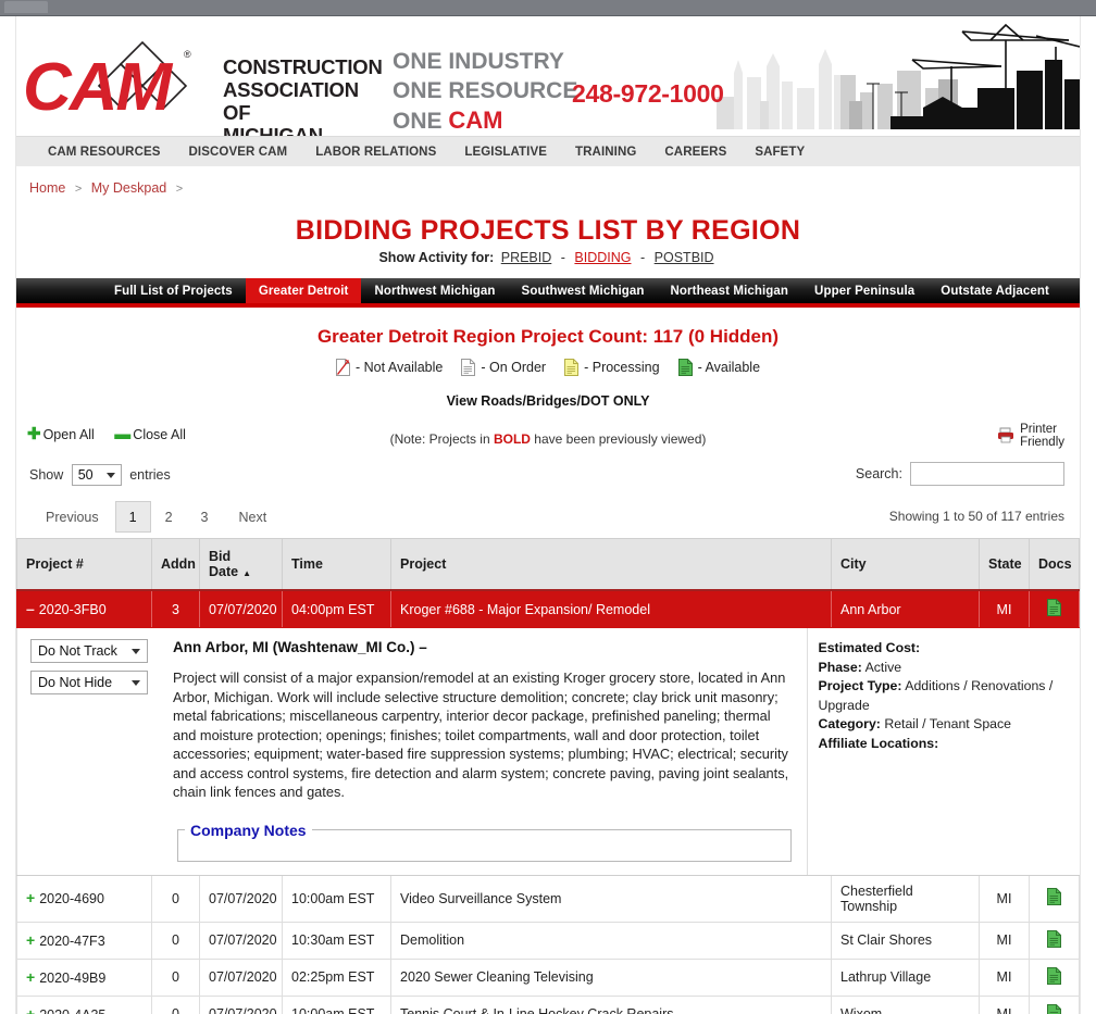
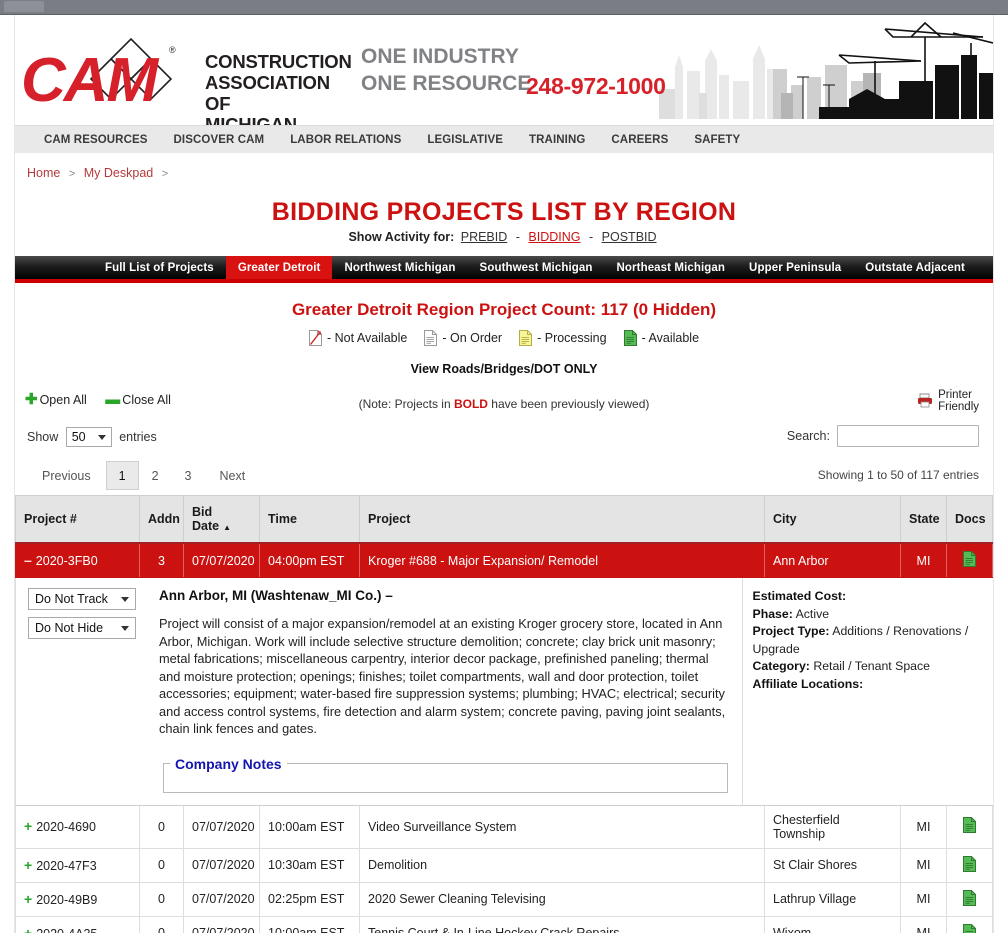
  ®
  CAM
  CONSTRUCTION
  ASSOCIATION OF
  MICHIGAN
  ONE INDUSTRY
  ONE RESOURCE
- ONE CAM
  248-972-1000
  CAM RESOURCES
  DISCOVER CAM
  LABOR RELATIONS
  LEGISLATIVE
  TRAINING
  CAREERS
  SAFETY
  Home > My Deskpad >
  BIDDING PROJECTS LIST BY REGION
  Show Activity for: PREBID - BIDDING - POSTBID
  Full List of Projects
  Greater Detroit
  Northwest Michigan
  Southwest Michigan
  Northeast Michigan
  Upper Peninsula
  Outstate Adjacent
  Greater Detroit Region Project Count: 117 (0 Hidden)
  - Not Available
  - On Order
  - Processing
  - Available
  View Roads/Bridges/DOT ONLY
  ✚
  Open All
  ▬
  Close All
  (Note: Projects in BOLD have been previously viewed)
  Printer
  Friendly
  Show 50 entries
  Search:
  Previous
  1
  2
  3
  Next
  Showing 1 to 50 of 117 entries
  Project #	Addn	Bid Date ▲	Time	Project	City	State	Docs
  – 2020-3FB0	3	07/07/2020	04:00pm EST	Kroger #688 - Major Expansion/ Remodel	Ann Arbor	MI
  Do Not Track Do Not Hide Ann Arbor, MI (Washtenaw_MI Co.) – Project will consist of a major expansion/remodel at an existing Kroger grocery store, located in Ann Arbor, Michigan. Work will include selective structure demolition; concrete; clay brick unit masonry; metal fabrications; miscellaneous carpentry, interior decor package, prefinished paneling; thermal and moisture protection; openings; finishes; toilet compartments, wall and door protection, toilet accessories; equipment; water-based fire suppression systems; plumbing; HVAC; electrical; security and access control systems, fire detection and alarm system; concrete paving, paving joint sealants, chain link fences and gates. Company Notes Estimated Cost: Phase: Active Project Type: Additions / Renovations / Upgrade Category: Retail / Tenant Space Affiliate Locations:
  + 2020-4690	0	07/07/2020	10:00am EST	Video Surveillance System	Chesterfield Township	MI
  + 2020-47F3	0	07/07/2020	10:30am EST	Demolition	St Clair Shores	MI
  + 2020-49B9	0	07/07/2020	02:25pm EST	2020 Sewer Cleaning Televising	Lathrup Village	MI
